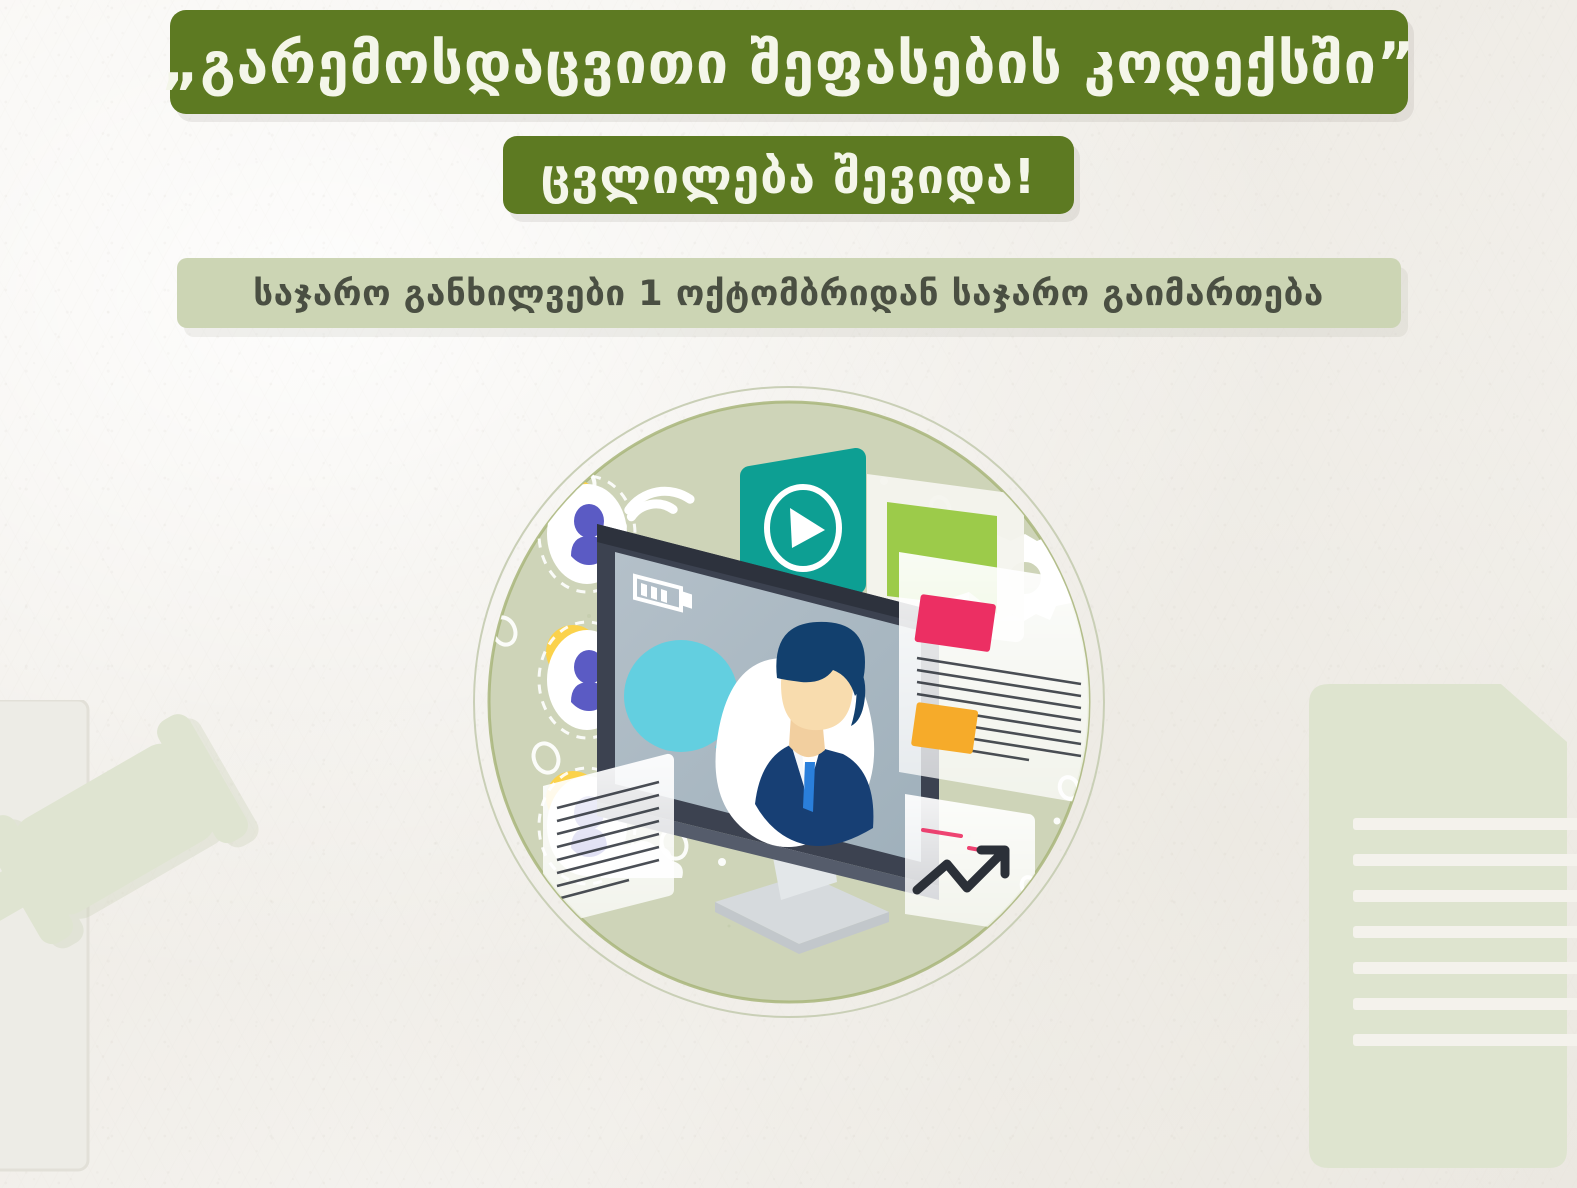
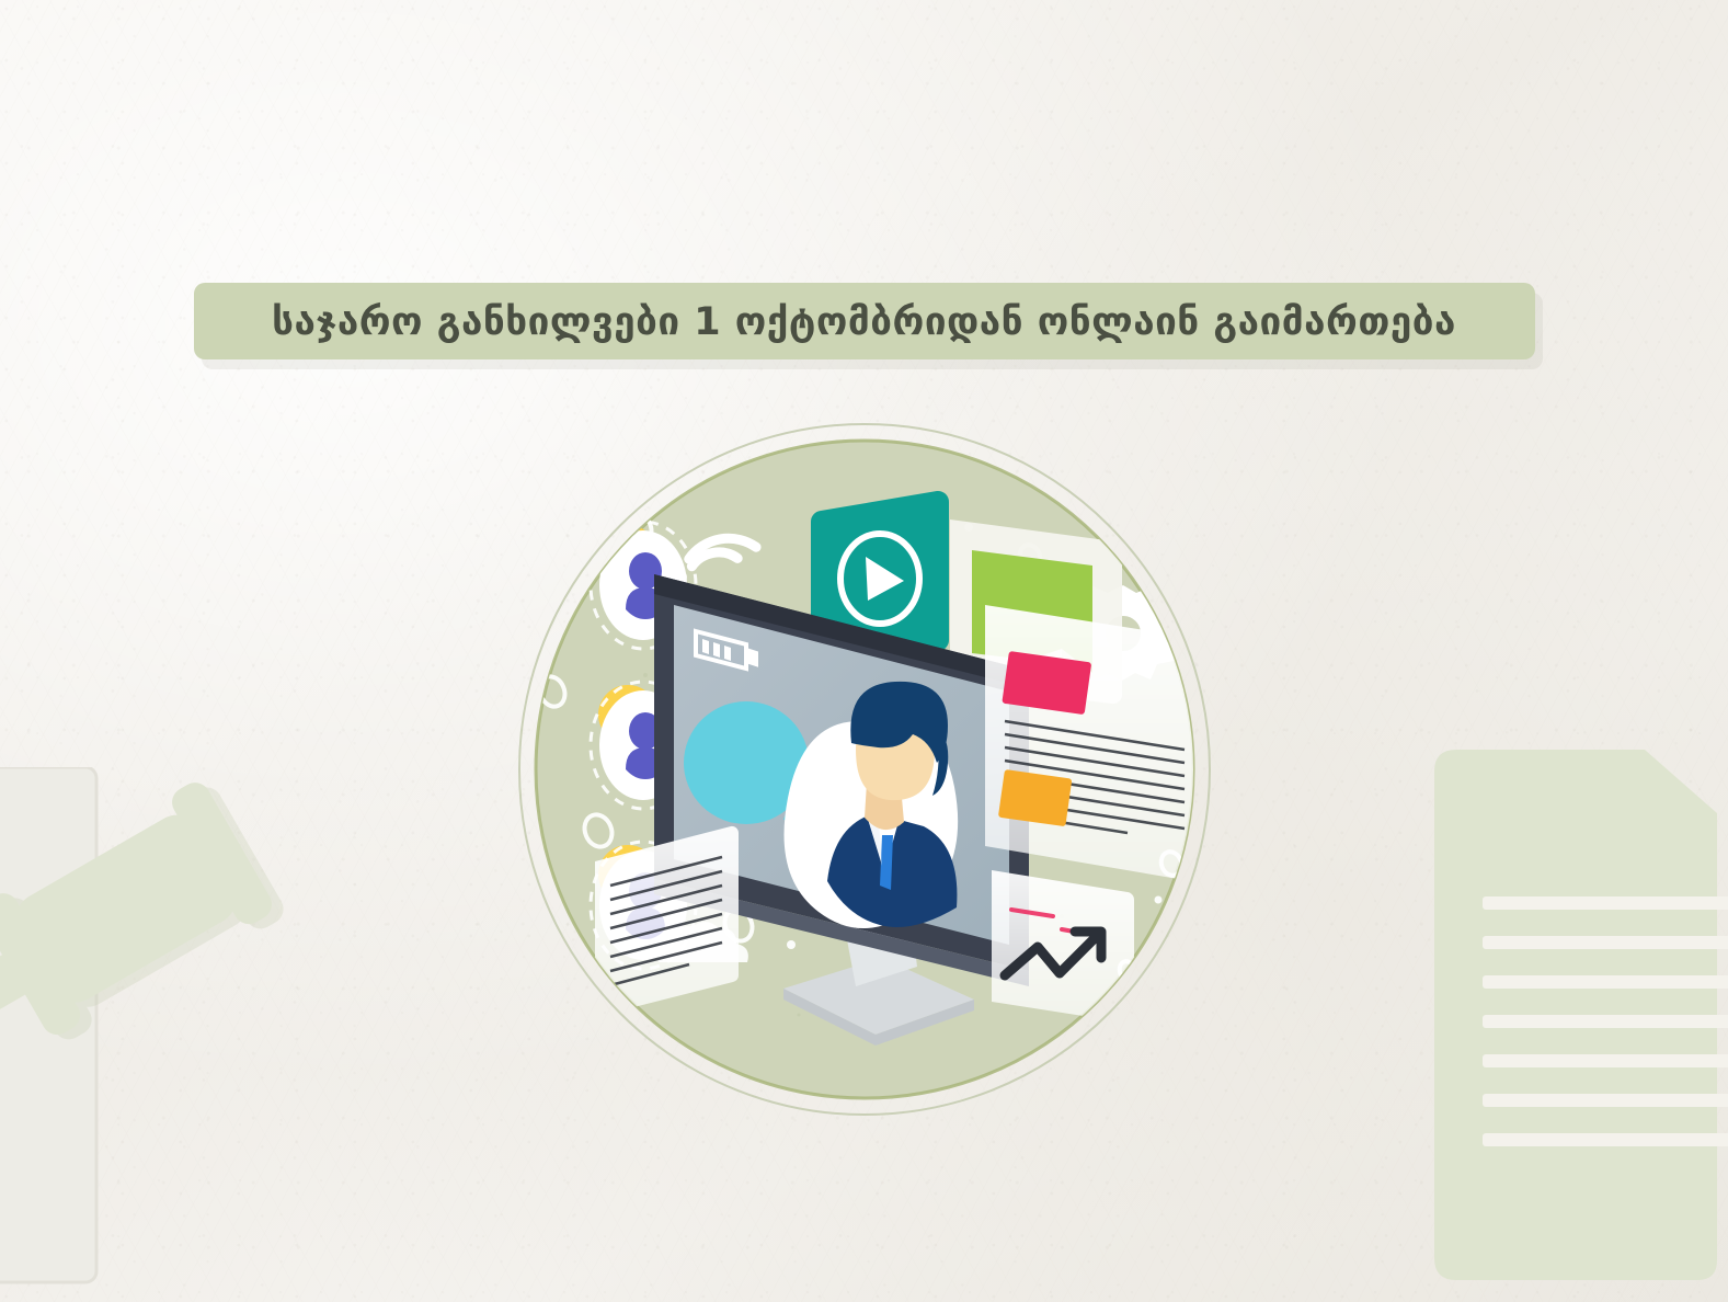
- „გარემოსდაცვითი შეფასების კოდექსში”
- ცვლილება შევიდა!
- საჯარო განხილვები 1 ოქტომბრიდან საჯარო გაიმართება
+ საჯარო განხილვები 1 ოქტომბრიდან ონლაინ გაიმართება
